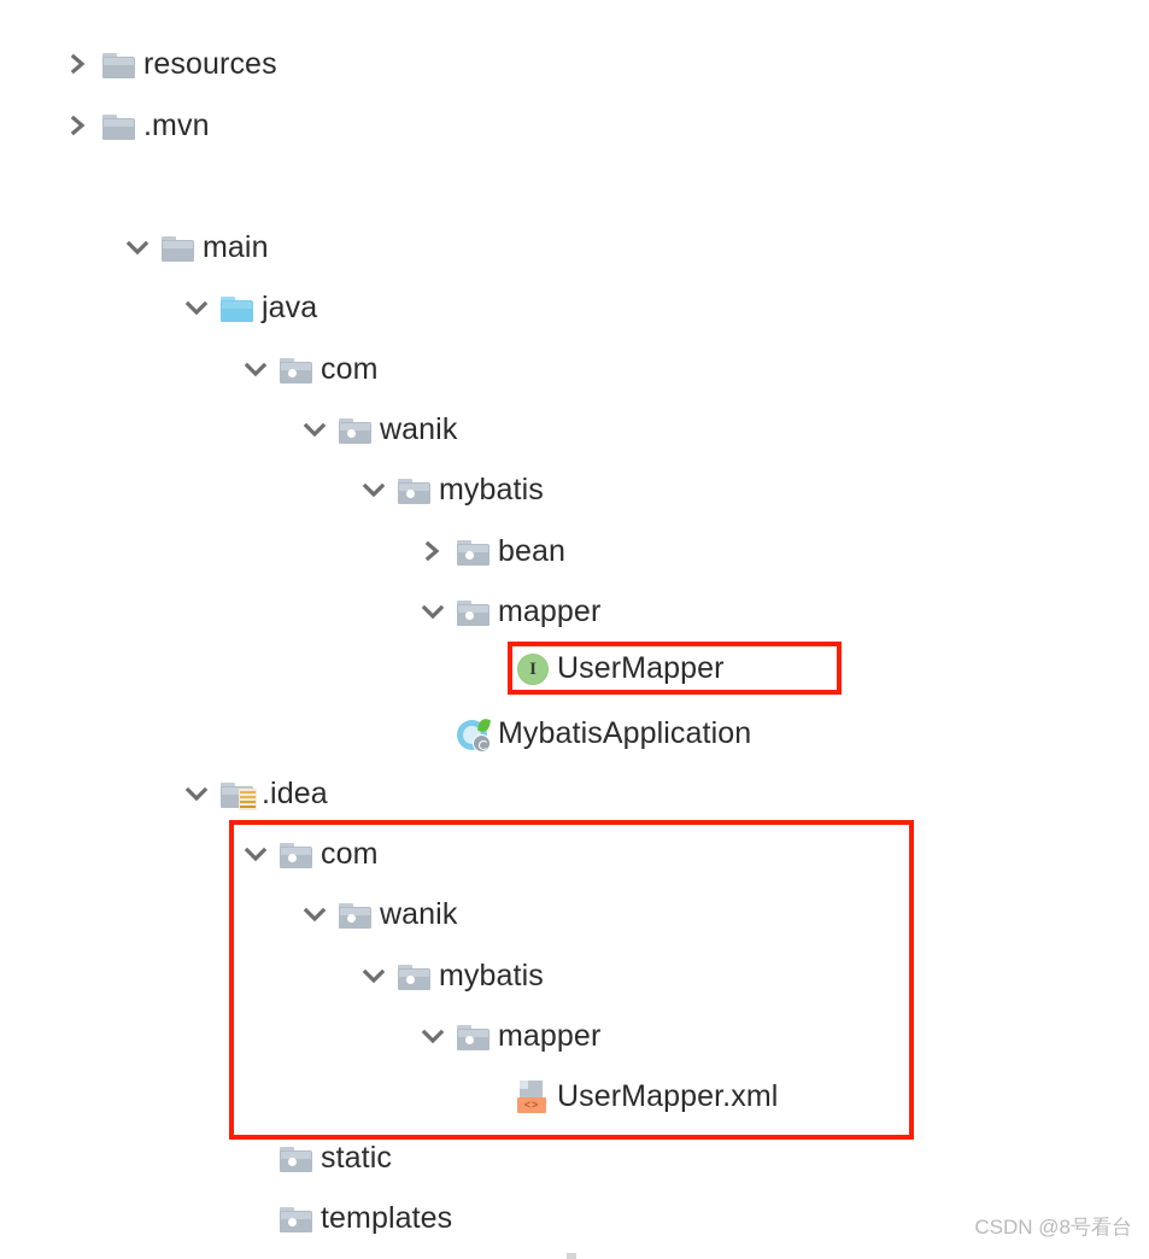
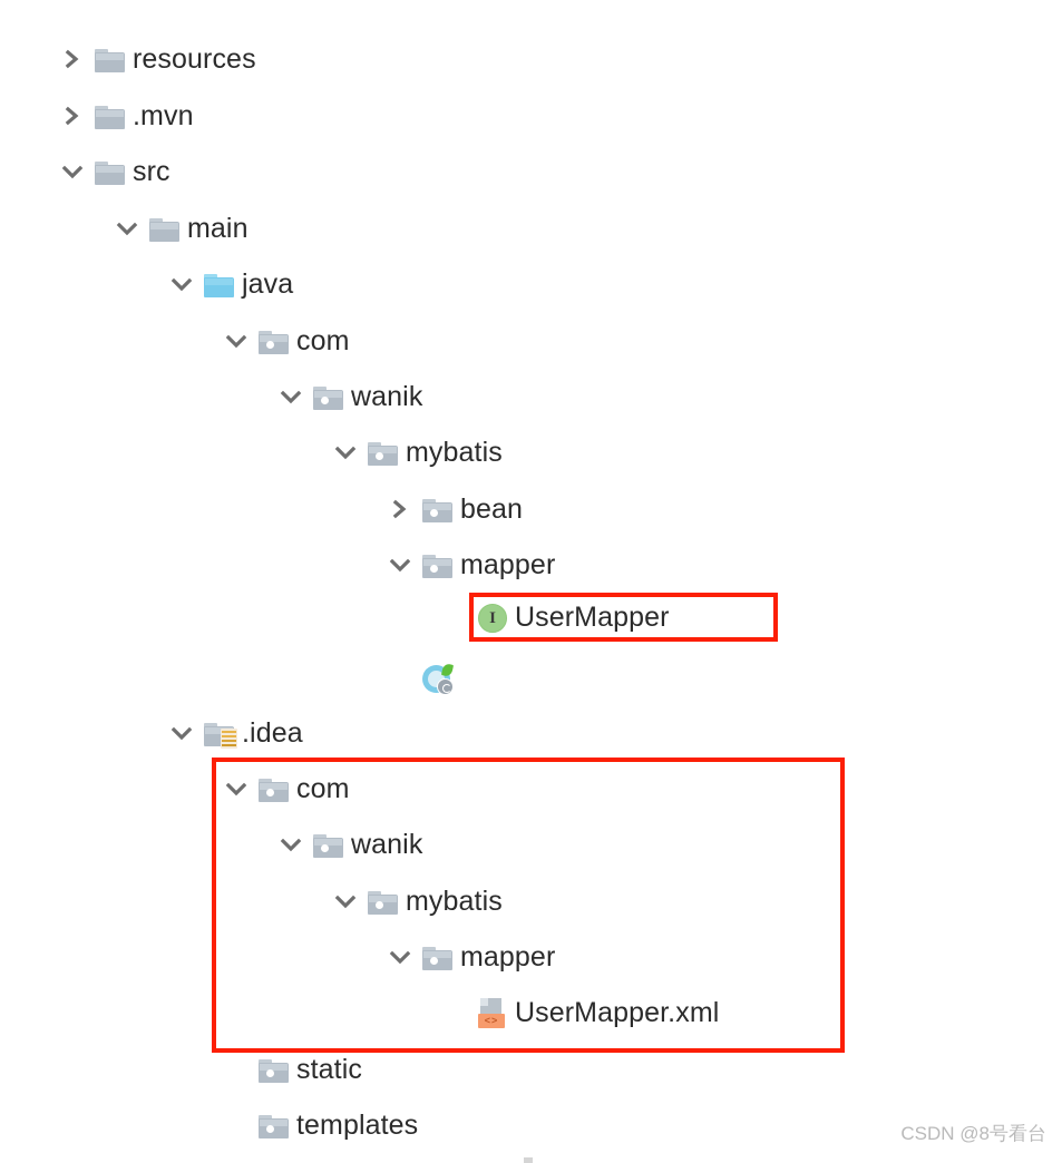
  resources
  .mvn
+ src
  main
  java
  com
  wanik
  mybatis
  bean
  mapper
  I
  UserMapper
- MybatisApplication
  .idea
  com
  wanik
  mybatis
  mapper
  <>
  UserMapper.xml
  static
  templates
  CSDN @8号看台
